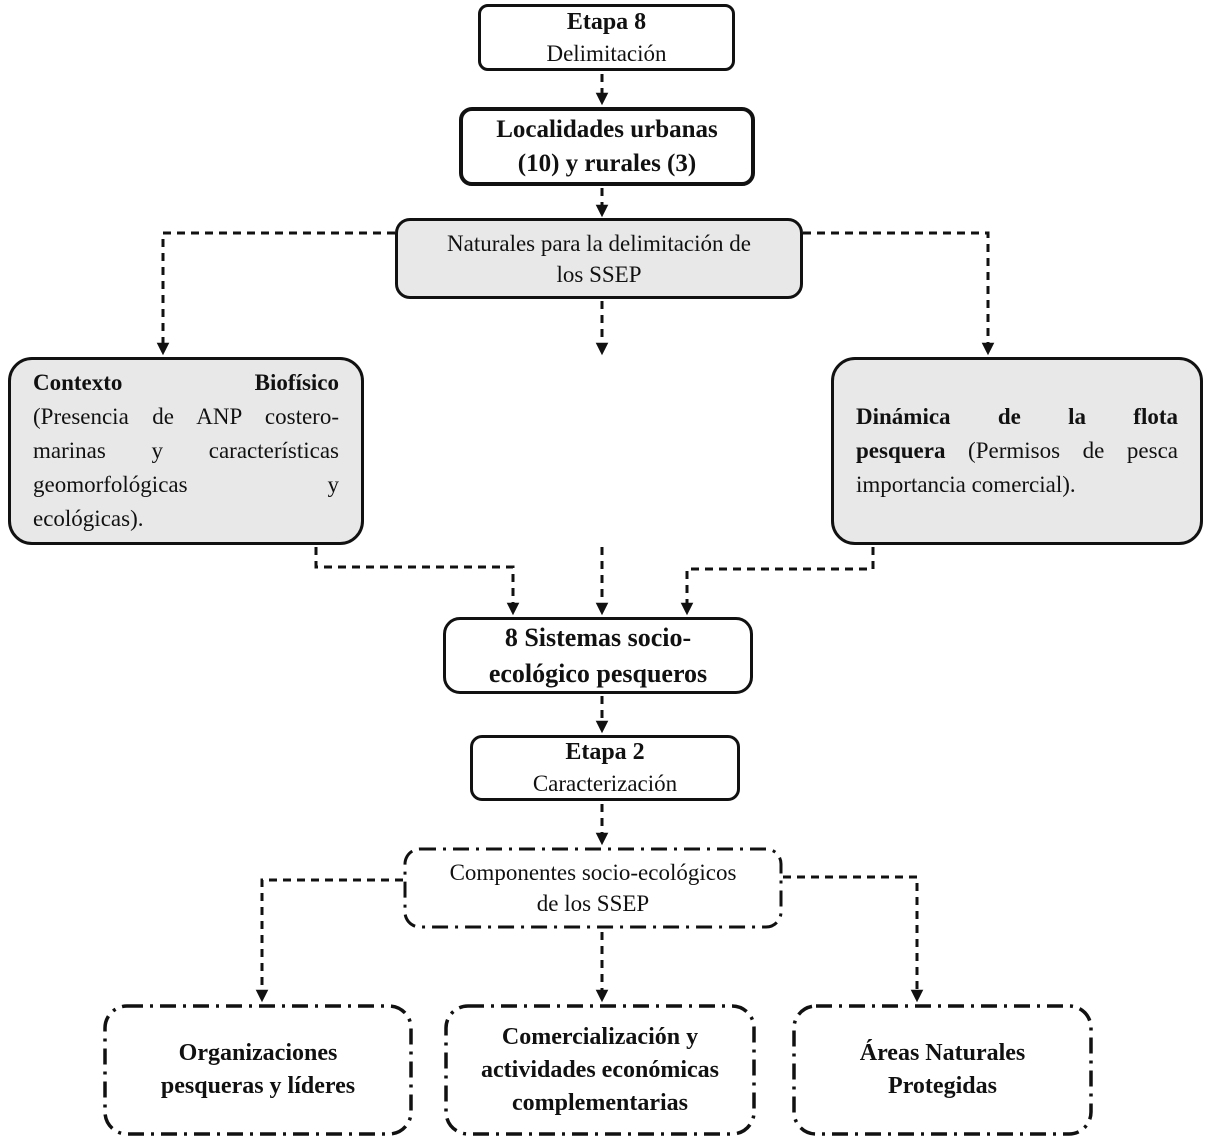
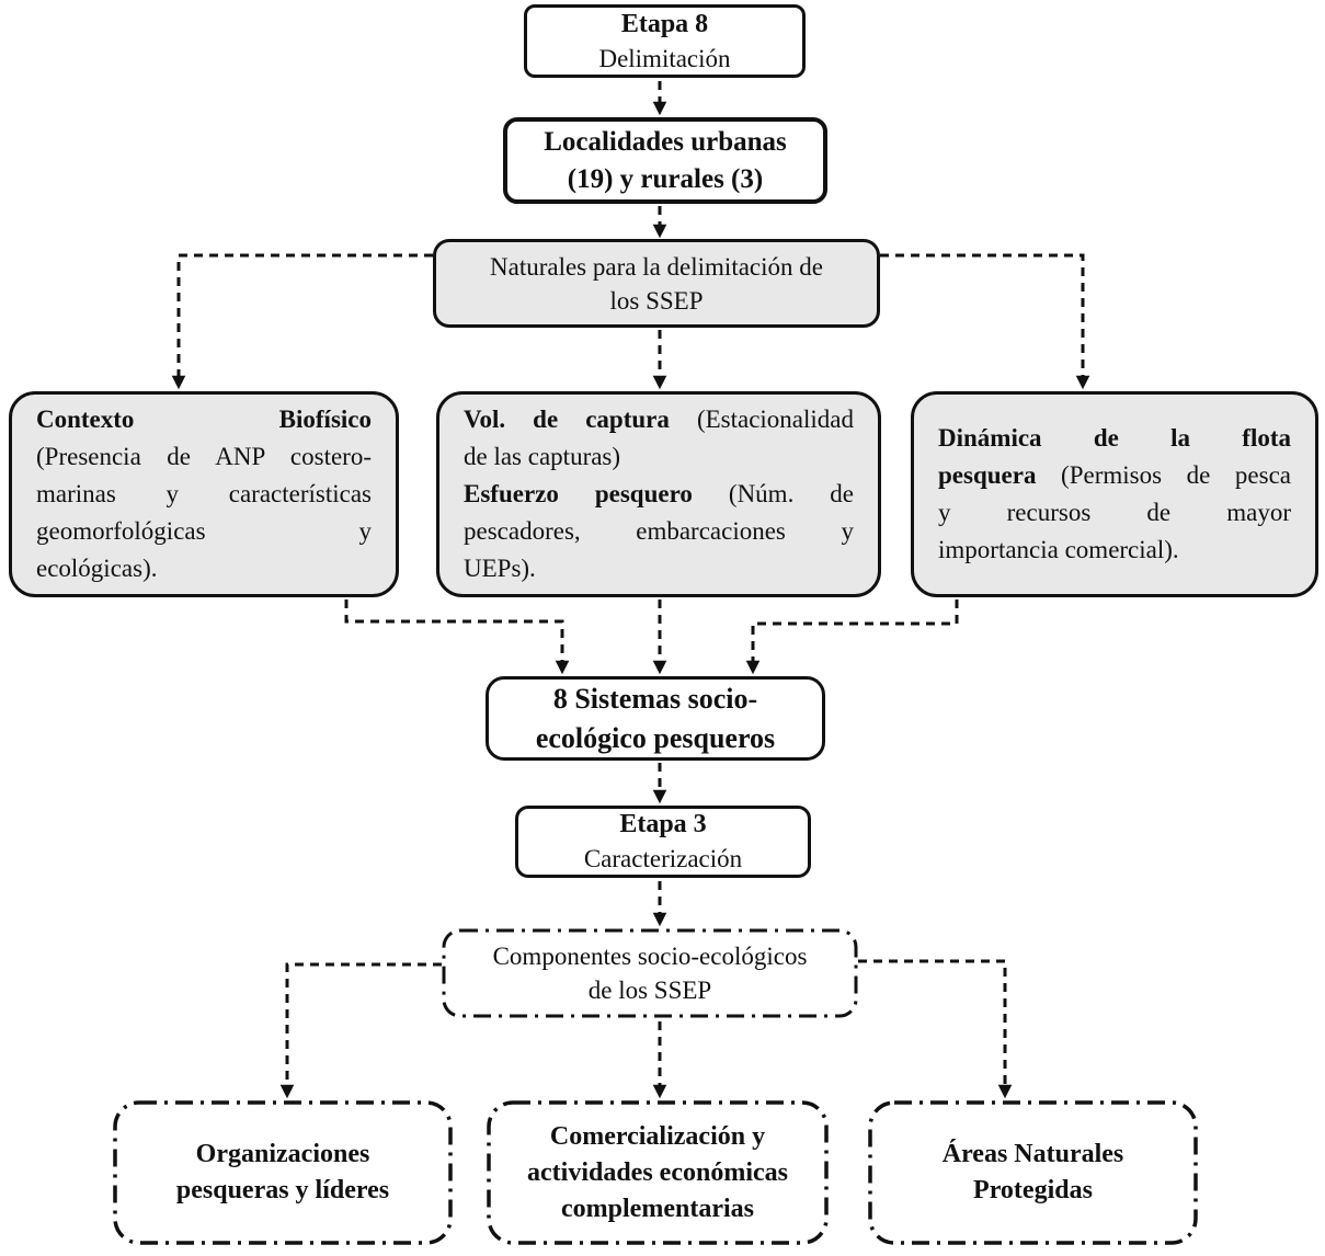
  Etapa 8
  Delimitación
  Localidades urbanas
- (10) y rurales (3)
+ (19) y rurales (3)
  Naturales para la delimitación de
  los SSEP
  Contexto Biofísico
  (Presencia de ANP costero-
  marinas y características
  geomorfológicas y
  ecológicas).
+ Vol. de captura (Estacionalidad
+ de las capturas)
+ Esfuerzo pesquero (Núm. de
+ pescadores, embarcaciones y
+ UEPs).
  Dinámica de la flota
  pesquera (Permisos de pesca
+ y recursos de mayor
  importancia comercial).
  8 Sistemas socio-
  ecológico pesqueros
- Etapa 2
+ Etapa 3
  Caracterización
  Componentes socio-ecológicos
  de los SSEP
  Organizaciones
  pesqueras y líderes
  Comercialización y
  actividades económicas
  complementarias
  Áreas Naturales
  Protegidas
